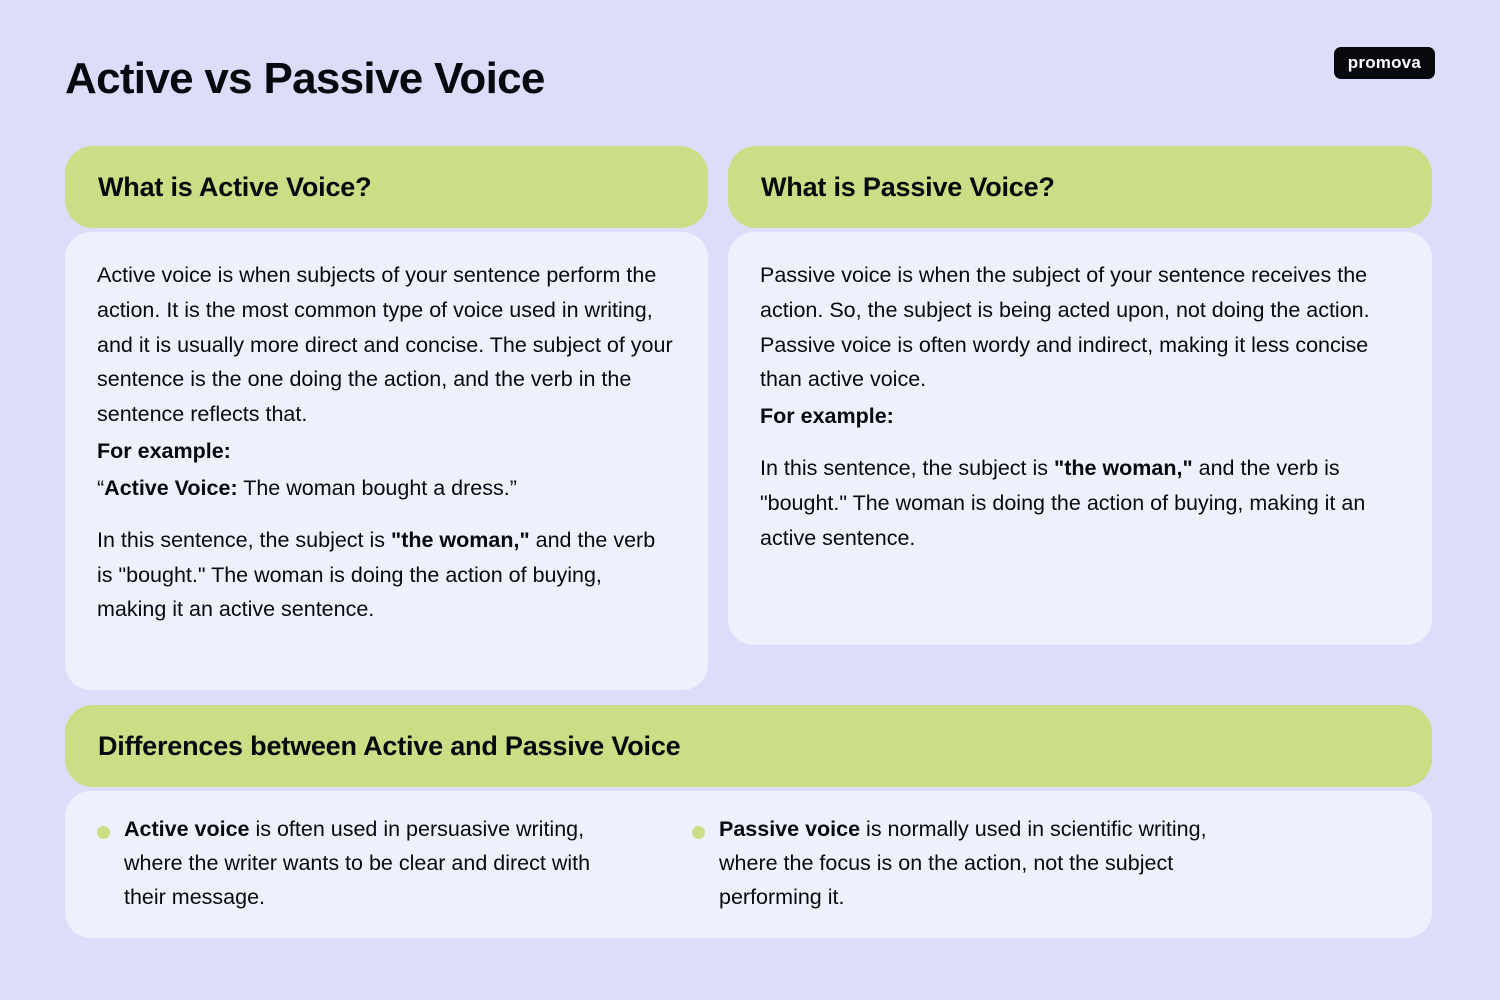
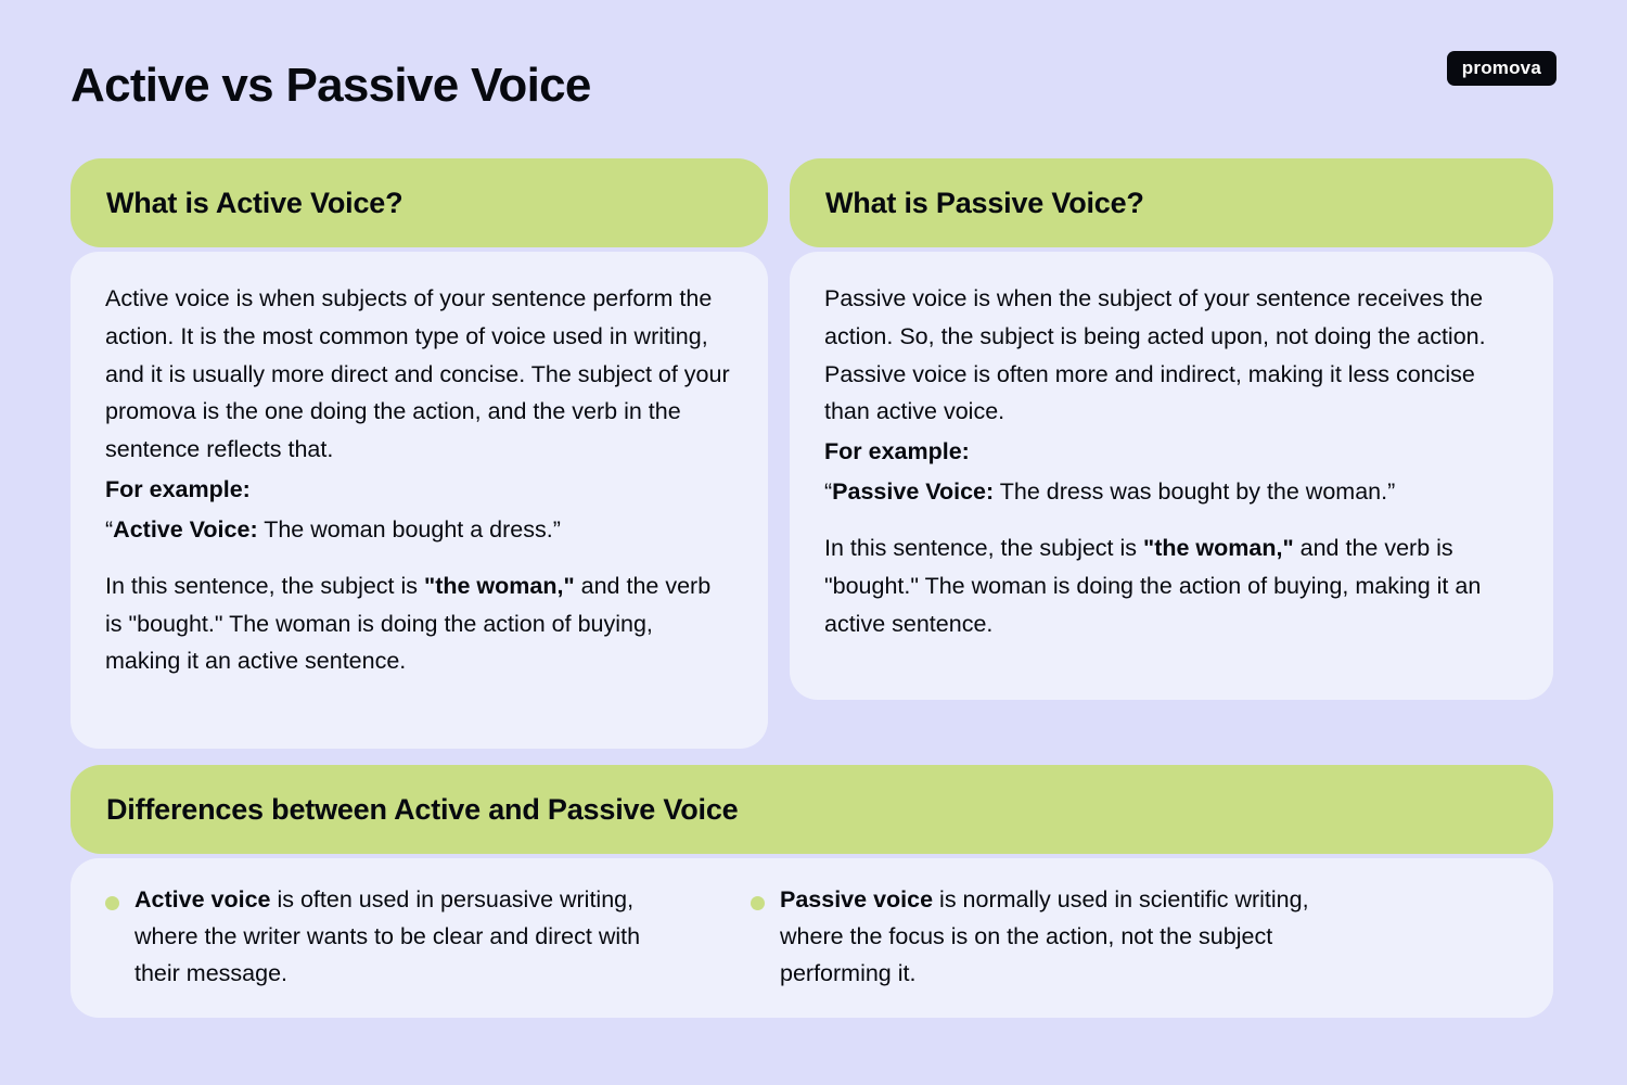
  Active vs Passive Voice
  promova
  What is Active Voice?
- Active voice is when subjects of your sentence perform the action. It is the most common type of voice used in writing, and it is usually more direct and concise. The subject of your sentence is the one doing the action, and the verb in the sentence reflects that.
+ Active voice is when subjects of your sentence perform the action. It is the most common type of voice used in writing, and it is usually more direct and concise. The subject of your promova is the one doing the action, and the verb in the sentence reflects that.
  For example:
  “Active Voice: The woman bought a dress.”
  In this sentence, the subject is "the woman," and the verb is "bought." The woman is doing the action of buying, making it an active sentence.
  What is Passive Voice?
- Passive voice is when the subject of your sentence receives the action. So, the subject is being acted upon, not doing the action. Passive voice is often wordy and indirect, making it less concise than active voice.
+ Passive voice is when the subject of your sentence receives the action. So, the subject is being acted upon, not doing the action. Passive voice is often more and indirect, making it less concise than active voice.
  For example:
+ “Passive Voice: The dress was bought by the woman.”
  In this sentence, the subject is "the woman," and the verb is "bought." The woman is doing the action of buying, making it an active sentence.
  Differences between Active and Passive Voice
  Active voice is often used in persuasive writing, where the writer wants to be clear and direct with their message.
  Passive voice is normally used in scientific writing, where the focus is on the action, not the subject performing it.
